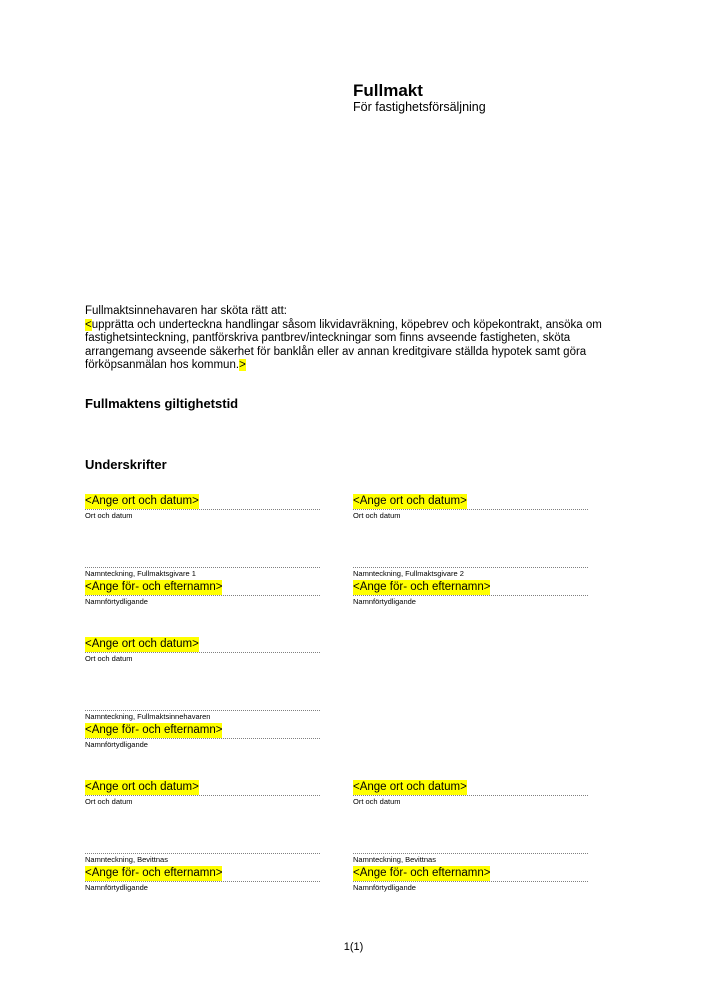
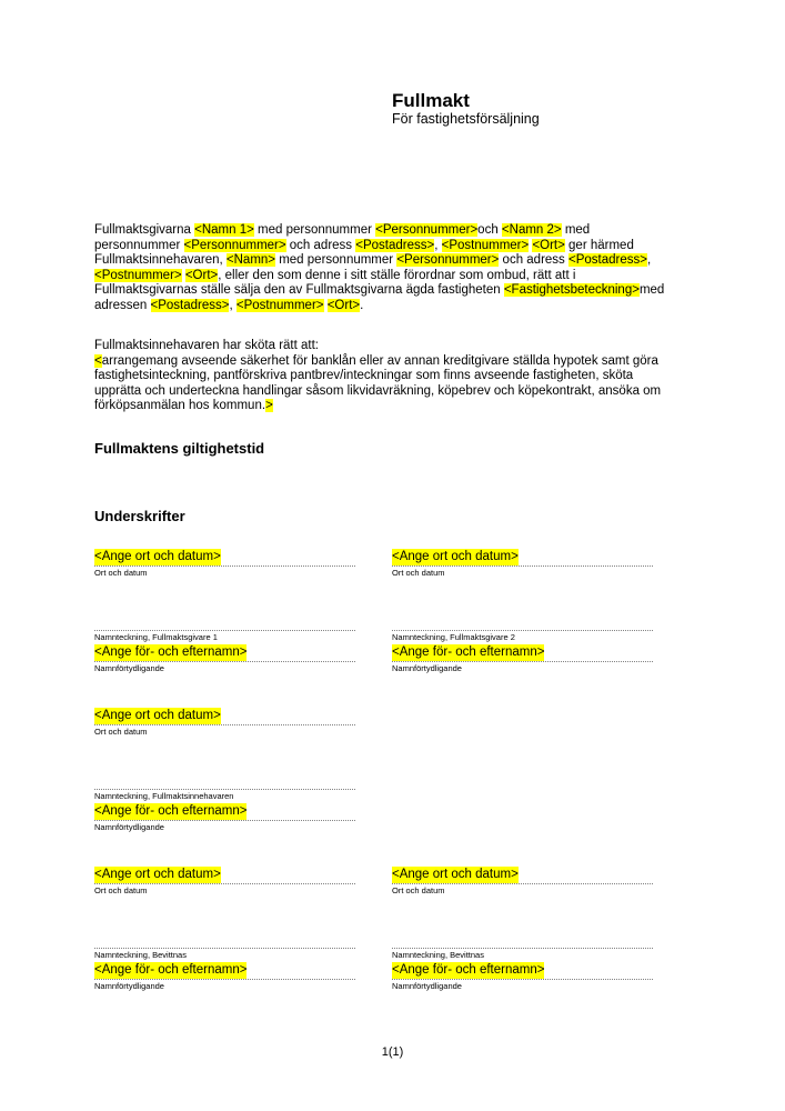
  Fullmakt
  För fastighetsförsäljning
+ Fullmaktsgivarna <Namn 1> med personnummer <Personnummer>och <Namn 2> med
+ personnummer <Personnummer> och adress <Postadress>, <Postnummer> <Ort> ger härmed
+ Fullmaktsinnehavaren, <Namn> med personnummer <Personnummer> och adress <Postadress>,
+ <Postnummer> <Ort>, eller den som denne i sitt ställe förordnar som ombud, rätt att i
+ Fullmaktsgivarnas ställe sälja den av Fullmaktsgivarna ägda fastigheten <Fastighetsbeteckning>med
+ adressen <Postadress>, <Postnummer> <Ort>.
  Fullmaktsinnehavaren har sköta rätt att:
- <upprätta och underteckna handlingar såsom likvidavräkning, köpebrev och köpekontrakt, ansöka om
+ <arrangemang avseende säkerhet för banklån eller av annan kreditgivare ställda hypotek samt göra
  fastighetsinteckning, pantförskriva pantbrev/inteckningar som finns avseende fastigheten, sköta
- arrangemang avseende säkerhet för banklån eller av annan kreditgivare ställda hypotek samt göra
+ upprätta och underteckna handlingar såsom likvidavräkning, köpebrev och köpekontrakt, ansöka om
  förköpsanmälan hos kommun.>
  Fullmaktens giltighetstid
  Underskrifter
  <Ange ort och datum>
  Ort och datum
  Namnteckning, Fullmaktsgivare 1
  <Ange för- och efternamn>
  Namnförtydligande
  <Ange ort och datum>
  Ort och datum
  Namnteckning, Fullmaktsgivare 2
  <Ange för- och efternamn>
  Namnförtydligande
  <Ange ort och datum>
  Ort och datum
  Namnteckning, Fullmaktsinnehavaren
  <Ange för- och efternamn>
  Namnförtydligande
  <Ange ort och datum>
  Ort och datum
  Namnteckning, Bevittnas
  <Ange för- och efternamn>
  Namnförtydligande
  <Ange ort och datum>
  Ort och datum
  Namnteckning, Bevittnas
  <Ange för- och efternamn>
  Namnförtydligande
  1(1)
